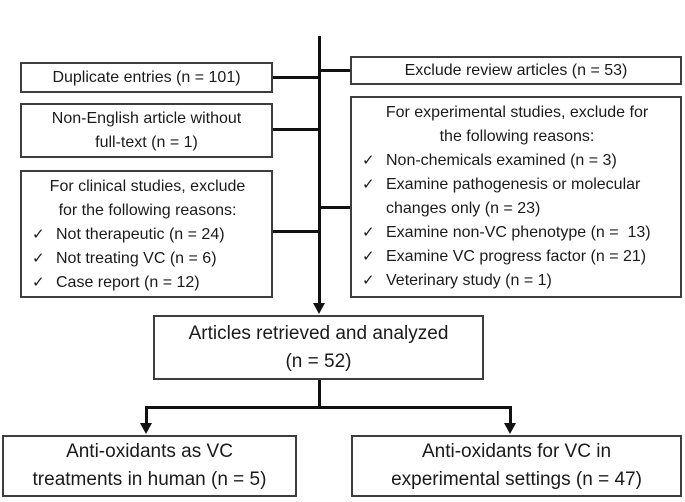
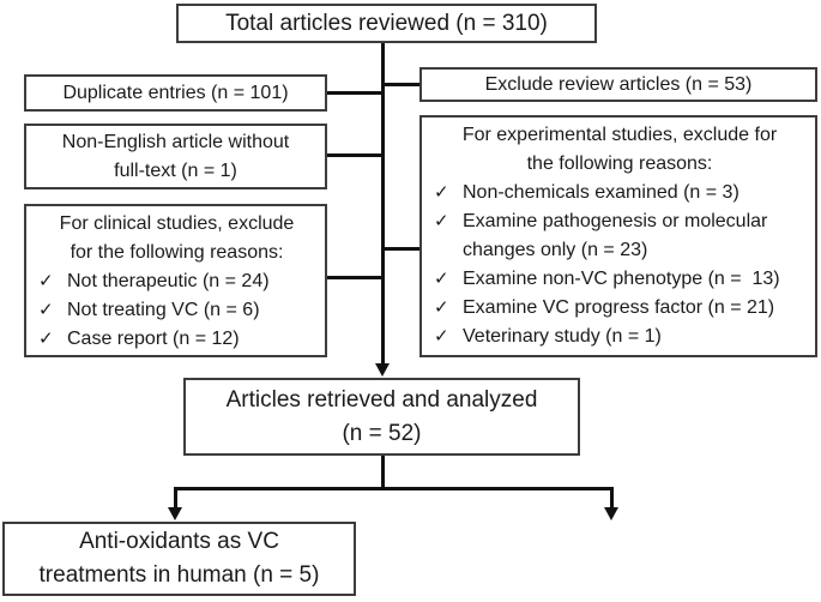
+ Total articles reviewed (n = 310)
  Duplicate entries (n = 101)
  Non-English article without
  full-text (n = 1)
  For clinical studies, exclude
  for the following reasons:
  ✓
  Not therapeutic (n = 24)
  ✓
  Not treating VC (n = 6)
  ✓
  Case report (n = 12)
  Exclude review articles (n = 53)
  For experimental studies, exclude for
  the following reasons:
  ✓
  Non-chemicals examined (n = 3)
  ✓
  Examine pathogenesis or molecular changes only (n = 23)
  ✓
  Examine non-VC phenotype (n = 13)
  ✓
  Examine VC progress factor (n = 21)
  ✓
  Veterinary study (n = 1)
  Articles retrieved and analyzed
  (n = 52)
  Anti-oxidants as VC
  treatments in human (n = 5)
- Anti-oxidants for VC in
- experimental settings (n = 47)
